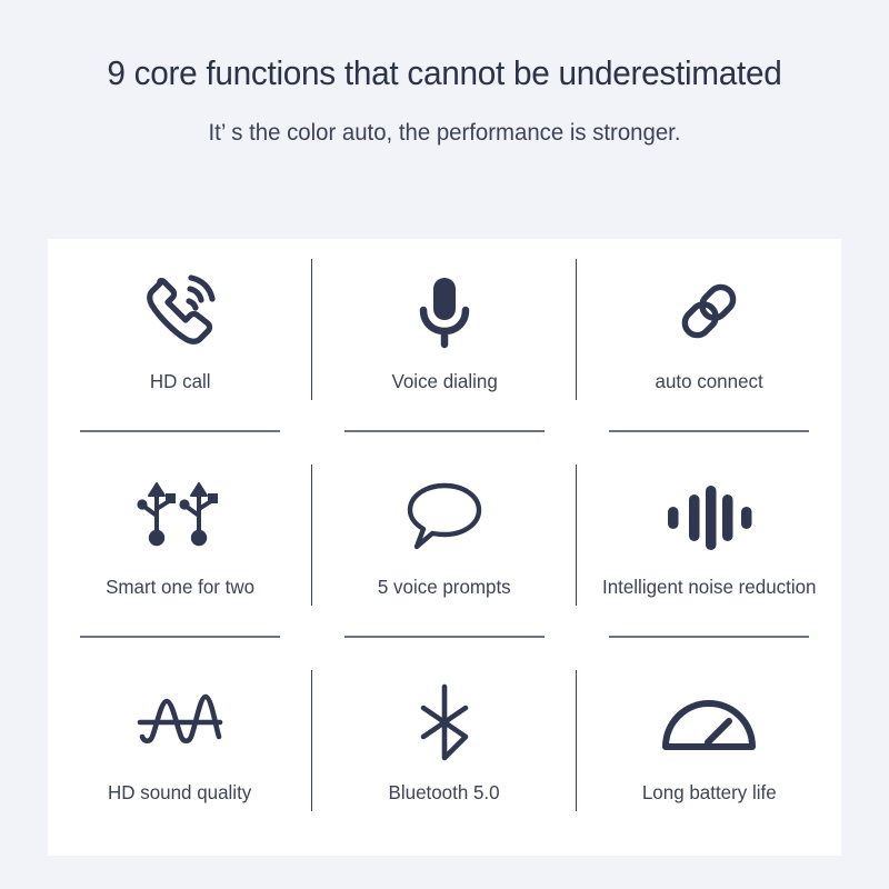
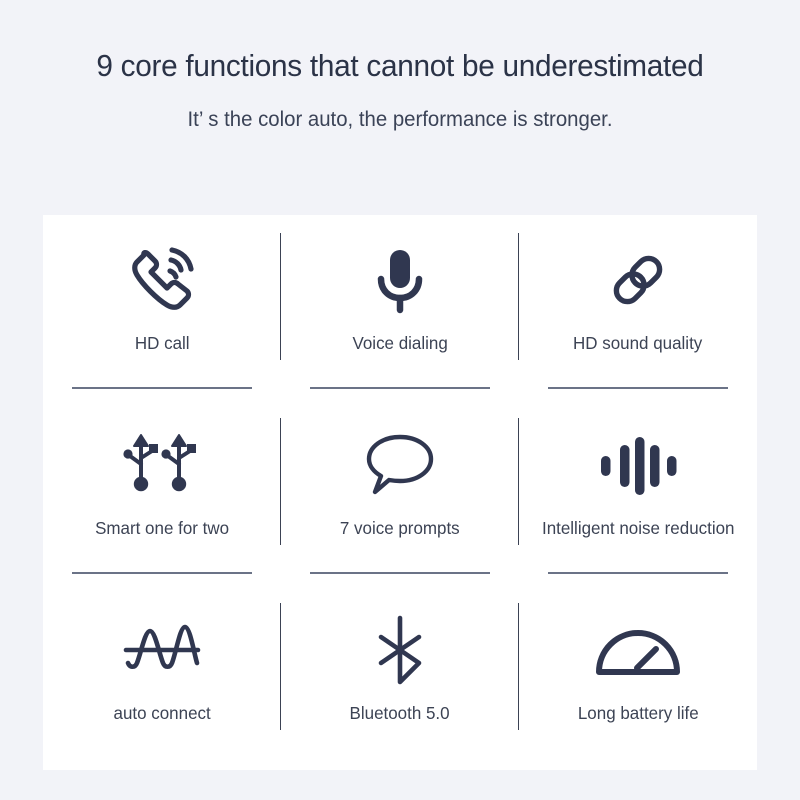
  9 core functions that cannot be underestimated
  It’ s the color auto, the performance is stronger.
  HD call
  Voice dialing
- auto connect
+ HD sound quality
  Smart one for two
- 5 voice prompts
+ 7 voice prompts
  Intelligent noise reduction
- HD sound quality
+ auto connect
  Bluetooth 5.0
  Long battery life
